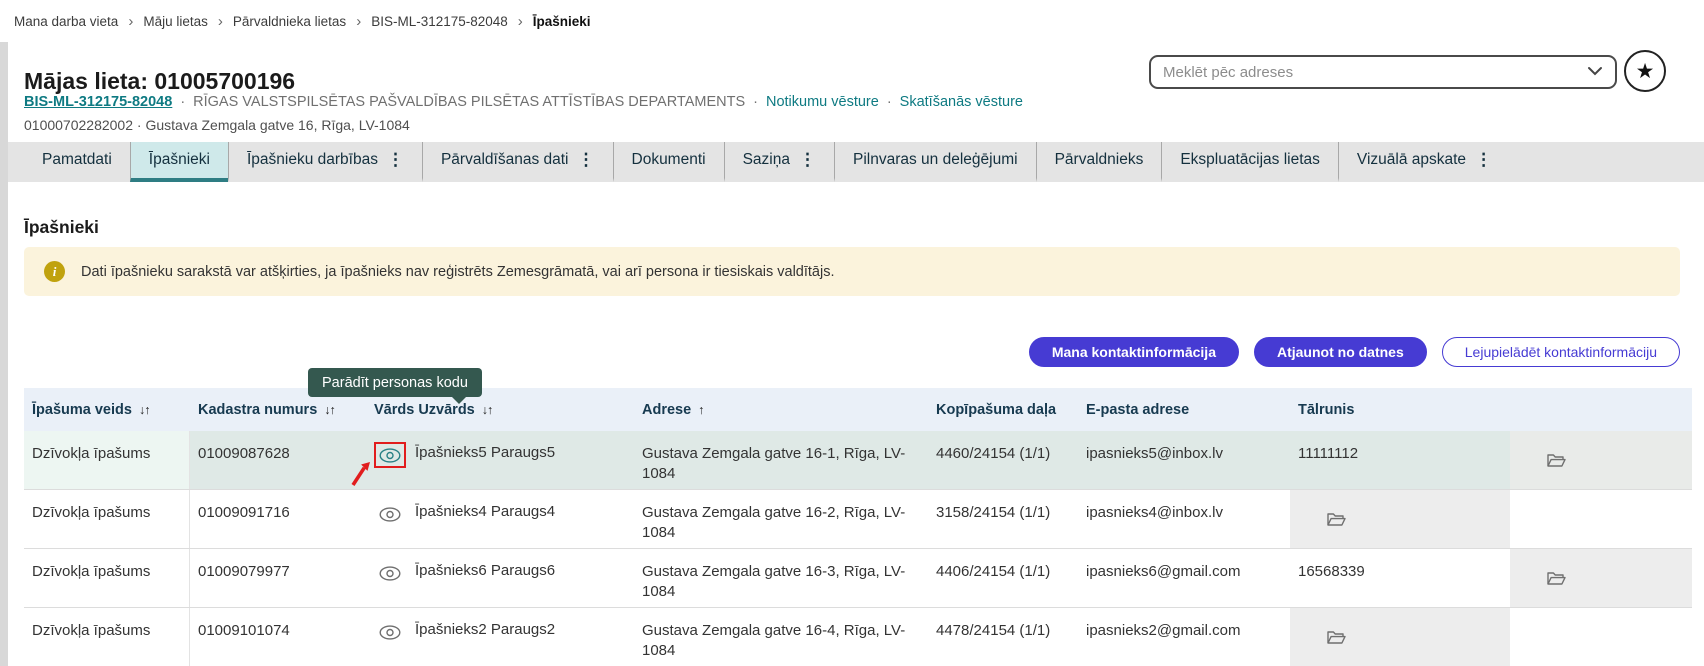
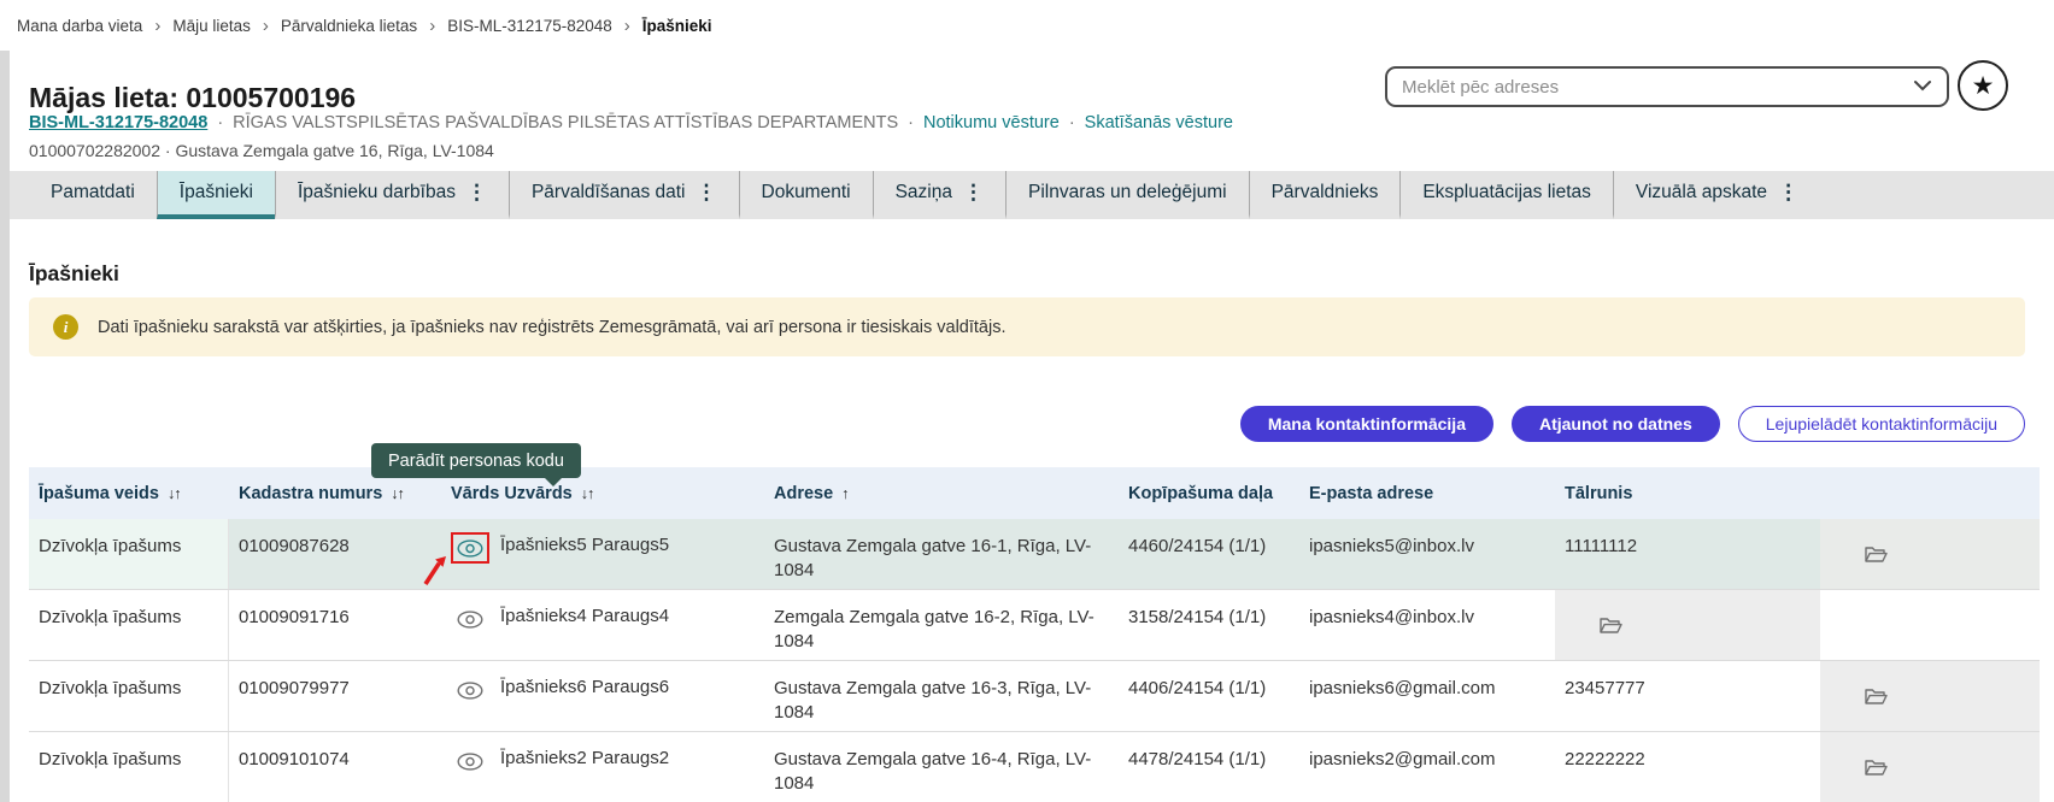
  Mana darba vieta
  ›
  Māju lietas
  ›
  Pārvaldnieka lietas
  ›
  BIS-ML-312175-82048
  ›
  Īpašnieki
  Mājas lieta: 01005700196
  BIS-ML-312175-82048
  ·
  RĪGAS VALSTSPILSĒTAS PAŠVALDĪBAS PILSĒTAS ATTĪSTĪBAS DEPARTAMENTS
  ·
  Notikumu vēsture
  ·
  Skatīšanās vēsture
  01000702282002 · Gustava Zemgala gatve 16, Rīga, LV-1084
  Meklēt pēc adreses
  ★
  Pamatdati
  Īpašnieki
  Īpašnieku darbības
  ⋮
  Pārvaldīšanas dati
  ⋮
  Dokumenti
  Saziņa
  ⋮
  Pilnvaras un deleģējumi
  Pārvaldnieks
  Ekspluatācijas lietas
  Vizuālā apskate
  ⋮
  Īpašnieki
  i
  Dati īpašnieku sarakstā var atšķirties, ja īpašnieks nav reģistrēts Zemesgrāmatā, vai arī persona ir tiesiskais valdītājs.
  Mana kontaktinformācija
  Atjaunot no datnes
  Lejupielādēt kontaktinformāciju
  Īpašuma veids
  ↓↑
  Kadastra numurs
  ↓↑
  Vārds Uzvārds
  ↓↑
  Adrese
  ↑
  Kopīpašuma daļa
  E-pasta adrese
  Tālrunis
  Dzīvokļa īpašums
  01009087628
  Īpašnieks5 Paraugs5
  Gustava Zemgala gatve 16-1, Rīga, LV-1084
  4460/24154 (1/1)
  ipasnieks5@inbox.lv
  11111112
  Dzīvokļa īpašums
  01009091716
  Īpašnieks4 Paraugs4
- Gustava Zemgala gatve 16-2, Rīga, LV-1084
+ Zemgala Zemgala gatve 16-2, Rīga, LV-1084
  3158/24154 (1/1)
  ipasnieks4@inbox.lv
  Dzīvokļa īpašums
  01009079977
  Īpašnieks6 Paraugs6
  Gustava Zemgala gatve 16-3, Rīga, LV-1084
  4406/24154 (1/1)
  ipasnieks6@gmail.com
- 16568339
+ 23457777
  Dzīvokļa īpašums
  01009101074
  Īpašnieks2 Paraugs2
  Gustava Zemgala gatve 16-4, Rīga, LV-1084
  4478/24154 (1/1)
  ipasnieks2@gmail.com
+ 22222222
  Parādīt personas kodu
